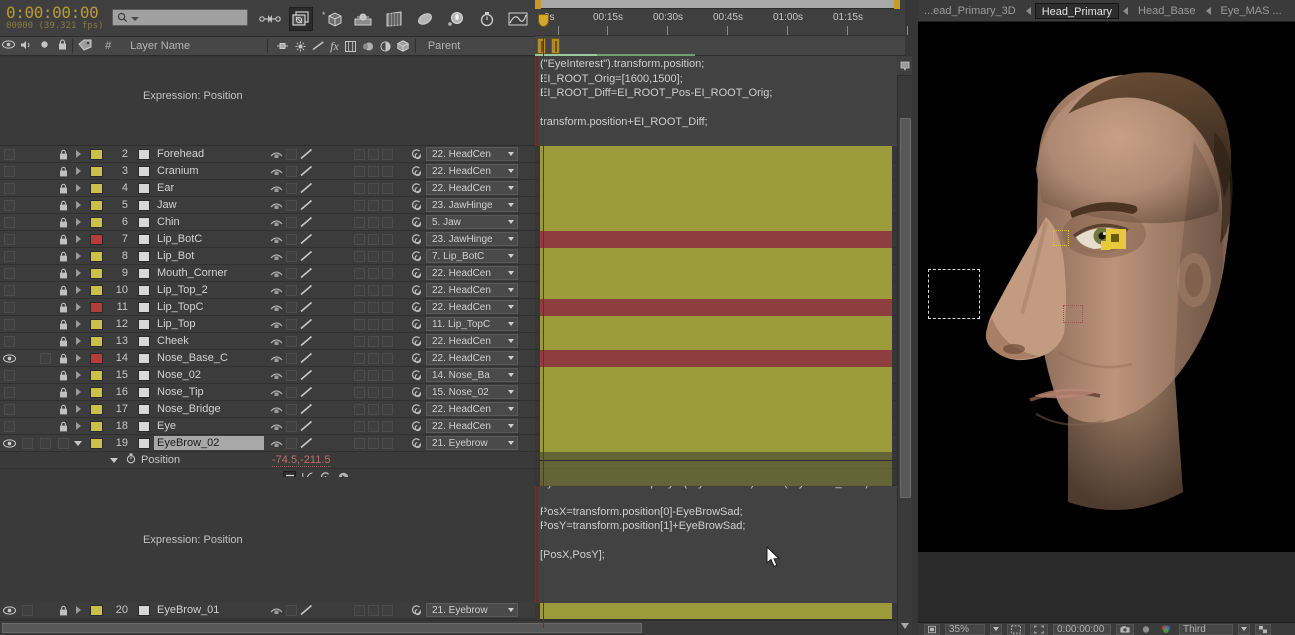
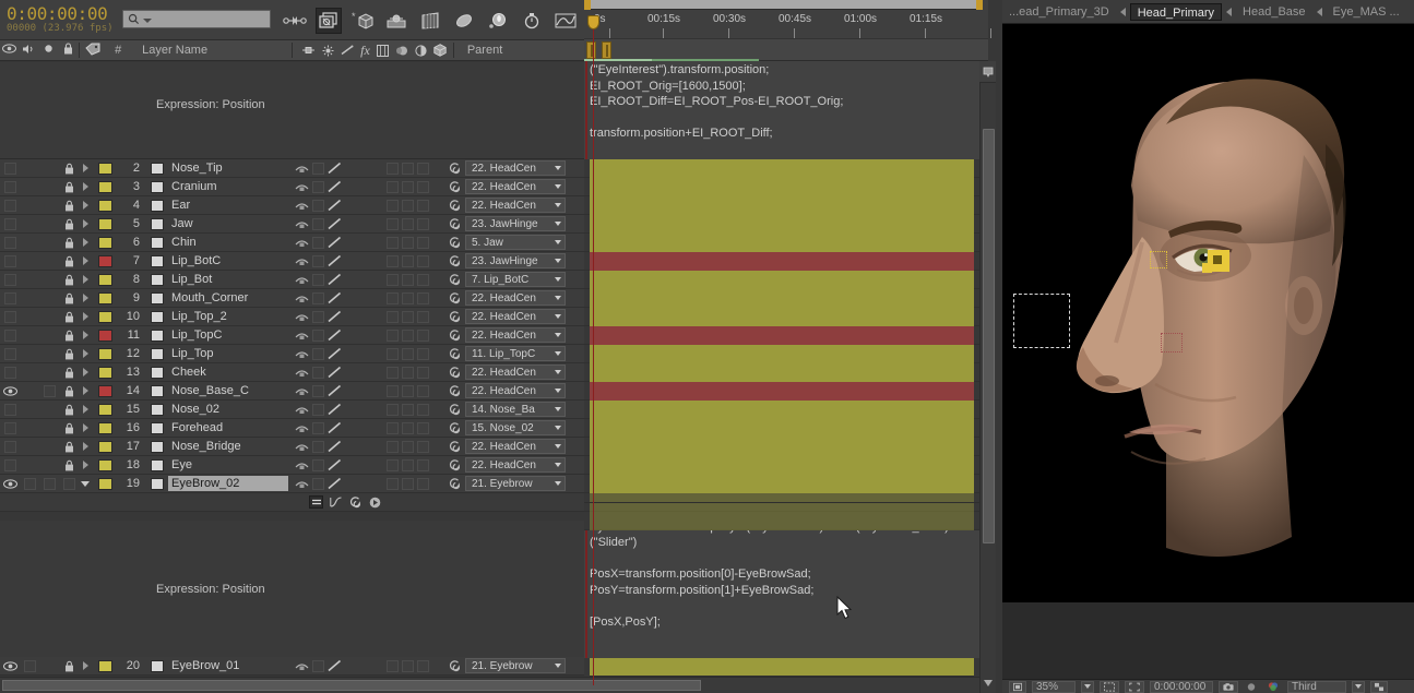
  0:00:00:00
- 00000 (39.321 fps)
+ 00000 (23.976 fps)
  *
  #
  Layer Name
  fx
  Parent
  Expression: Position
  2
- Forehead
+ Nose_Tip
  22. HeadCen
  3
  Cranium
  22. HeadCen
  4
  Ear
  22. HeadCen
  5
  Jaw
  23. JawHinge
  6
  Chin
  5. Jaw
  7
  Lip_BotC
  23. JawHinge
  8
  Lip_Bot
  7. Lip_BotC
  9
  Mouth_Corner
  22. HeadCen
  10
  Lip_Top_2
  22. HeadCen
  11
  Lip_TopC
  22. HeadCen
  12
  Lip_Top
  11. Lip_TopC
  13
  Cheek
  22. HeadCen
  14
  Nose_Base_C
  22. HeadCen
  15
  Nose_02
  14. Nose_Ba
  16
- Nose_Tip
+ Forehead
  15. Nose_02
  17
  Nose_Bridge
  22. HeadCen
  18
  Eye
  22. HeadCen
  19
  EyeBrow_02
  21. Eyebrow
- Position
- -74.5,-211.5
  Expression: Position
  20
  EyeBrow_01
  21. Eyebrow
  00:15s
  00:30s
  00:45s
  01:00s
  01:15s
  ("EyeInterest").transform.position;
  I_ROOT_Orig=[1600,1500];
  I_ROOT_Diff=EI_ROOT_Pos-EI_ROOT_Orig;
  transform.position+EI_ROOT_Diff;
+ ("Slider")
  osX=transform.position[0]-EyeBrowSad;
  osY=transform.position[1]+EyeBrowSad;
  [PosX,PosY];
  ...ead_Primary_3D
  Head_Primary
  Head_Base
  Eye_MAS ...
  35%
  0:00:00:00
  Third
